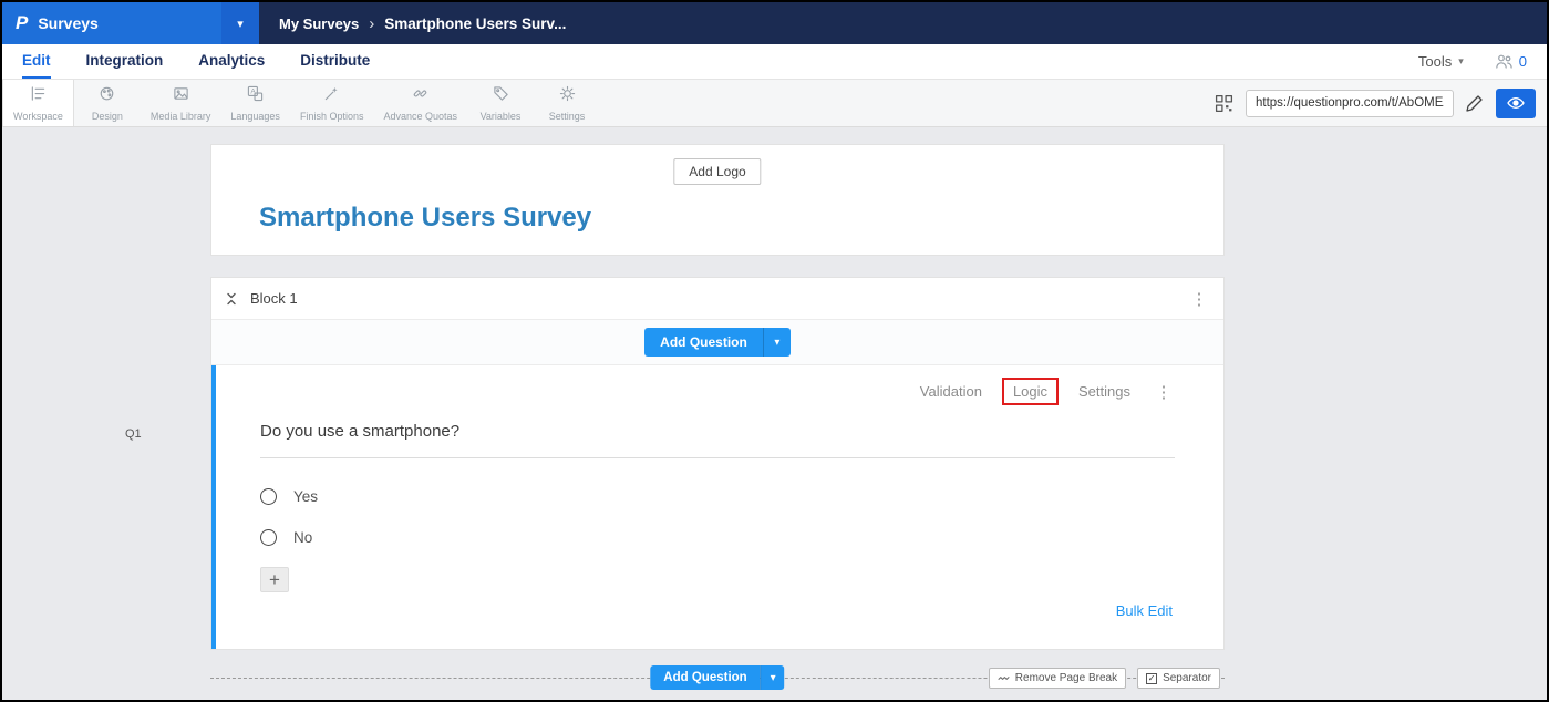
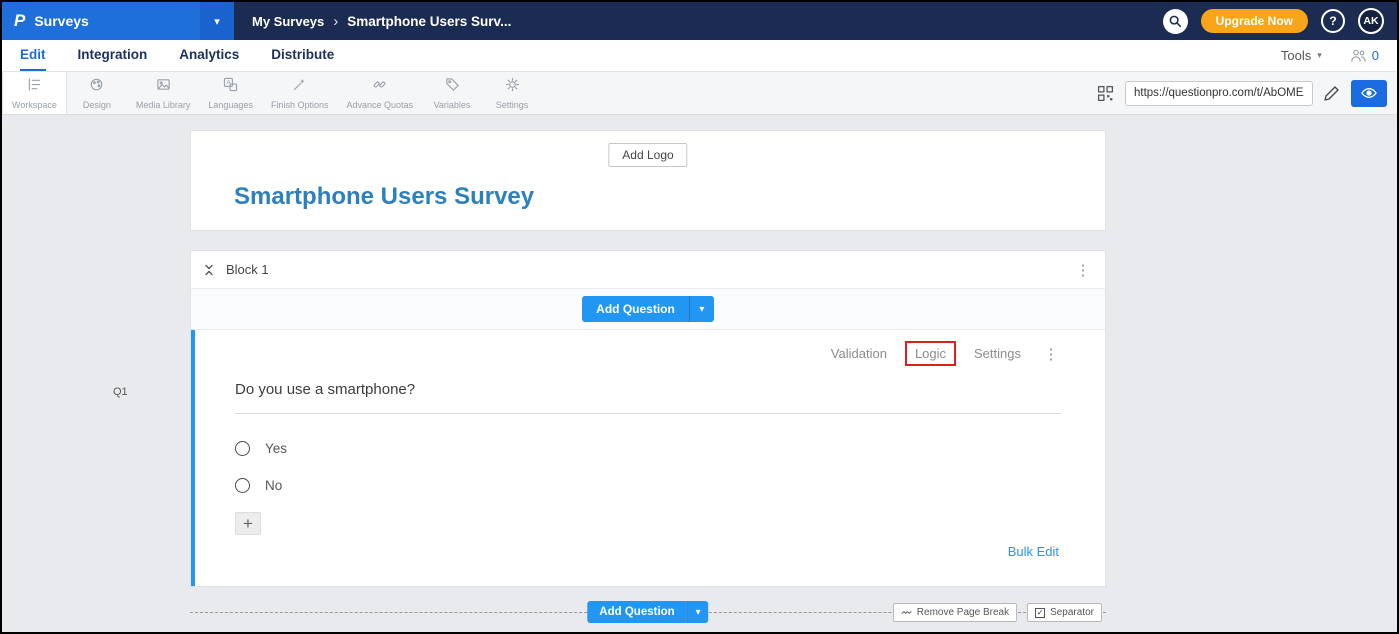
  P
  Surveys
  ▾
  My Surveys
  ›
  Smartphone Users Surv...
+ Upgrade Now
+ ?
+ AK
  Edit
  Integration
  Analytics
  Distribute
  Tools
  ▾
  0
  Workspace
  Design
  Media Library
  Languages
  Finish Options
  Advance Quotas
  Variables
  Settings
  https://questionpro.com/t/AbOME
  Add Logo
  Smartphone Users Survey
  Q1
  Block 1
  ⋮
  Add Question
  ▾
  Validation
  Logic
  Settings
  ⋮
  Do you use a smartphone?
  Yes
  No
  +
  Bulk Edit
  Add Question
  ▾
  Remove Page Break
  ✓
  Separator
